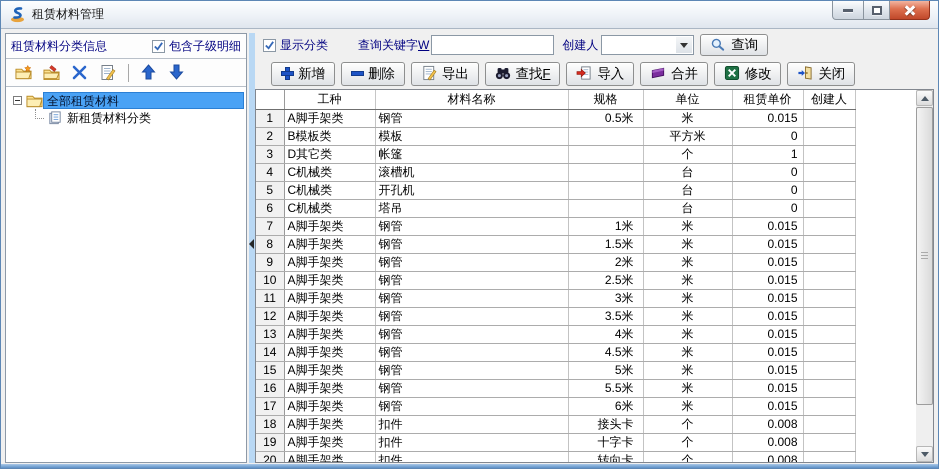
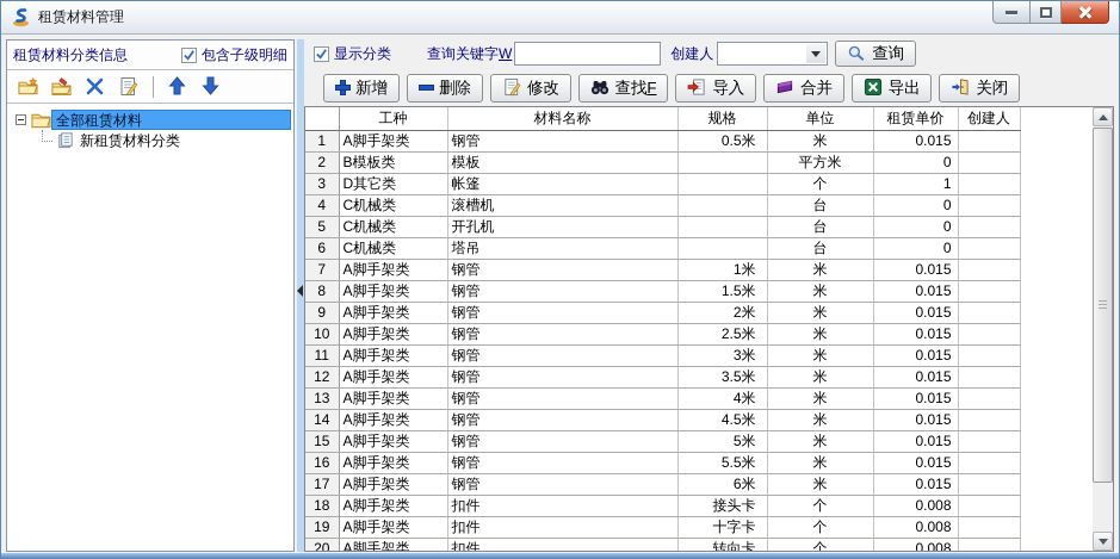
  租赁材料管理
  租赁材料分类信息
  包含子级明细
  全部租赁材料
  新租赁材料分类
  显示分类
  查询关键字W
  创建人
  查询
  新增
  删除
- 导出
+ 修改
  查找F
  导入
  合并
- 修改
+ 导出
  关闭
  	工种	材料名称	规格	单位	租赁单价	创建人
  1	A脚手架类	钢管	0.5米	米	0.015
  2	B模板类	模板		平方米	0
  3	D其它类	帐篷		个	1
  4	C机械类	滚槽机		台	0
  5	C机械类	开孔机		台	0
  6	C机械类	塔吊		台	0
  7	A脚手架类	钢管	1米	米	0.015
  8	A脚手架类	钢管	1.5米	米	0.015
  9	A脚手架类	钢管	2米	米	0.015
  10	A脚手架类	钢管	2.5米	米	0.015
  11	A脚手架类	钢管	3米	米	0.015
  12	A脚手架类	钢管	3.5米	米	0.015
  13	A脚手架类	钢管	4米	米	0.015
  14	A脚手架类	钢管	4.5米	米	0.015
  15	A脚手架类	钢管	5米	米	0.015
  16	A脚手架类	钢管	5.5米	米	0.015
  17	A脚手架类	钢管	6米	米	0.015
  18	A脚手架类	扣件	接头卡	个	0.008
  19	A脚手架类	扣件	十字卡	个	0.008
  20	A脚手架类	扣件	转向卡	个	0.008
